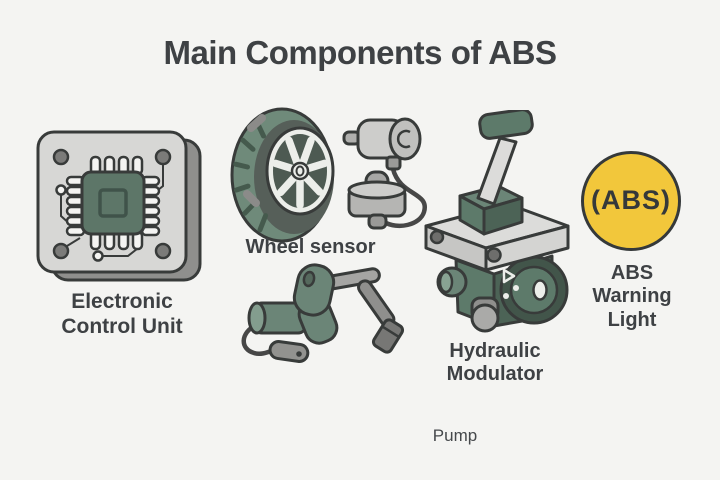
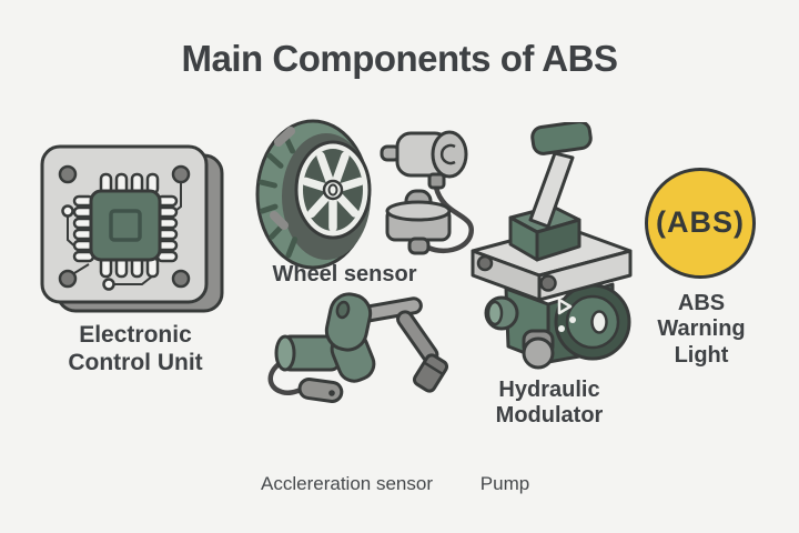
  Main Components of ABS
  Electronic Control Unit
  Wheel sensor
  Hydraulic Modulator
  (ABS)
  ABS Warning Light
+ Acclereration sensor
  Pump
